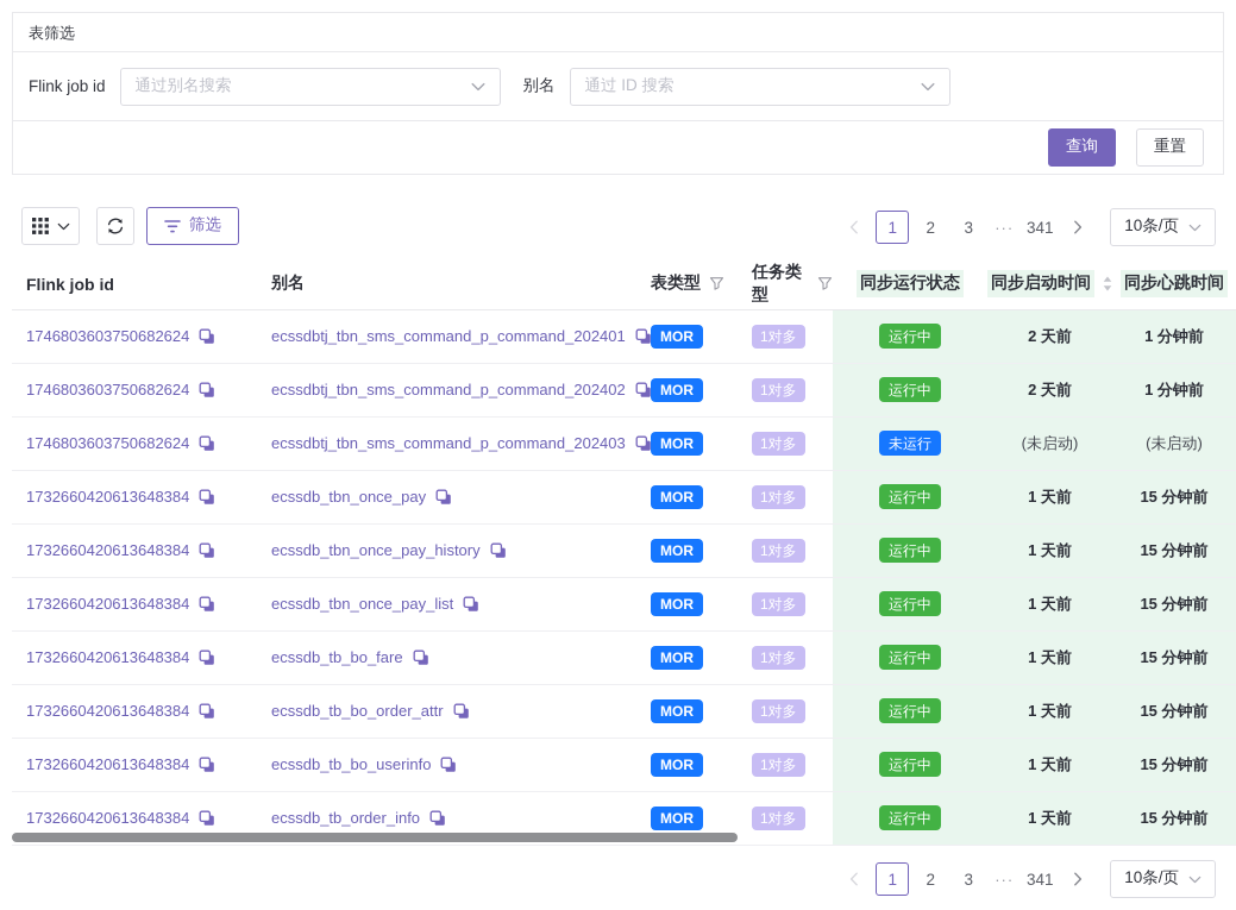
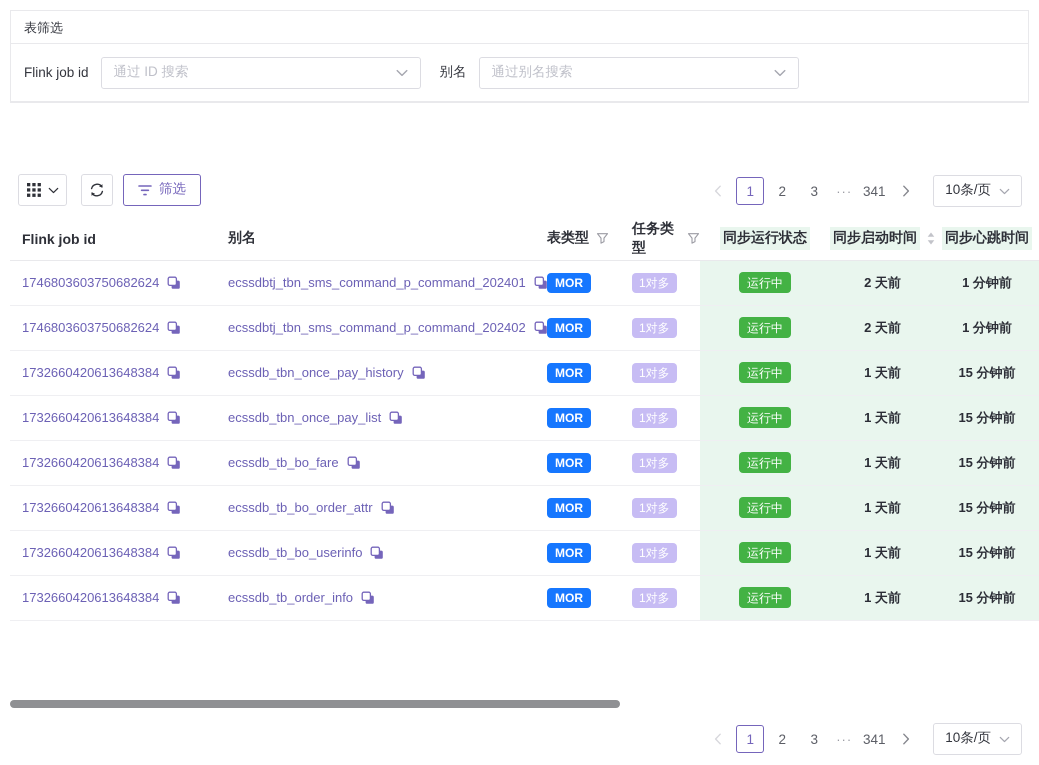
  表筛选
  Flink job id
- 通过别名搜索
+ 通过 ID 搜索
  别名
- 通过 ID 搜索
+ 通过别名搜索
- 查询
- 重置
  筛选
  1
  2
  3
  ···
  341
  10条/页
  Flink job id	别名	表类型	任务类型	同步运行状态	同步启动时间	同步心跳时间
  1746803603750682624	ecssdbtj_tbn_sms_command_p_command_202401	MOR	1对多	运行中	2 天前	1 分钟前
  1746803603750682624	ecssdbtj_tbn_sms_command_p_command_202402	MOR	1对多	运行中	2 天前	1 分钟前
- 1746803603750682624	ecssdbtj_tbn_sms_command_p_command_202403	MOR	1对多	未运行	(未启动)	(未启动)
- 1732660420613648384	ecssdb_tbn_once_pay	MOR	1对多	运行中	1 天前	15 分钟前
  1732660420613648384	ecssdb_tbn_once_pay_history	MOR	1对多	运行中	1 天前	15 分钟前
  1732660420613648384	ecssdb_tbn_once_pay_list	MOR	1对多	运行中	1 天前	15 分钟前
  1732660420613648384	ecssdb_tb_bo_fare	MOR	1对多	运行中	1 天前	15 分钟前
  1732660420613648384	ecssdb_tb_bo_order_attr	MOR	1对多	运行中	1 天前	15 分钟前
  1732660420613648384	ecssdb_tb_bo_userinfo	MOR	1对多	运行中	1 天前	15 分钟前
  1732660420613648384	ecssdb_tb_order_info	MOR	1对多	运行中	1 天前	15 分钟前
  1
  2
  3
  ···
  341
  10条/页
